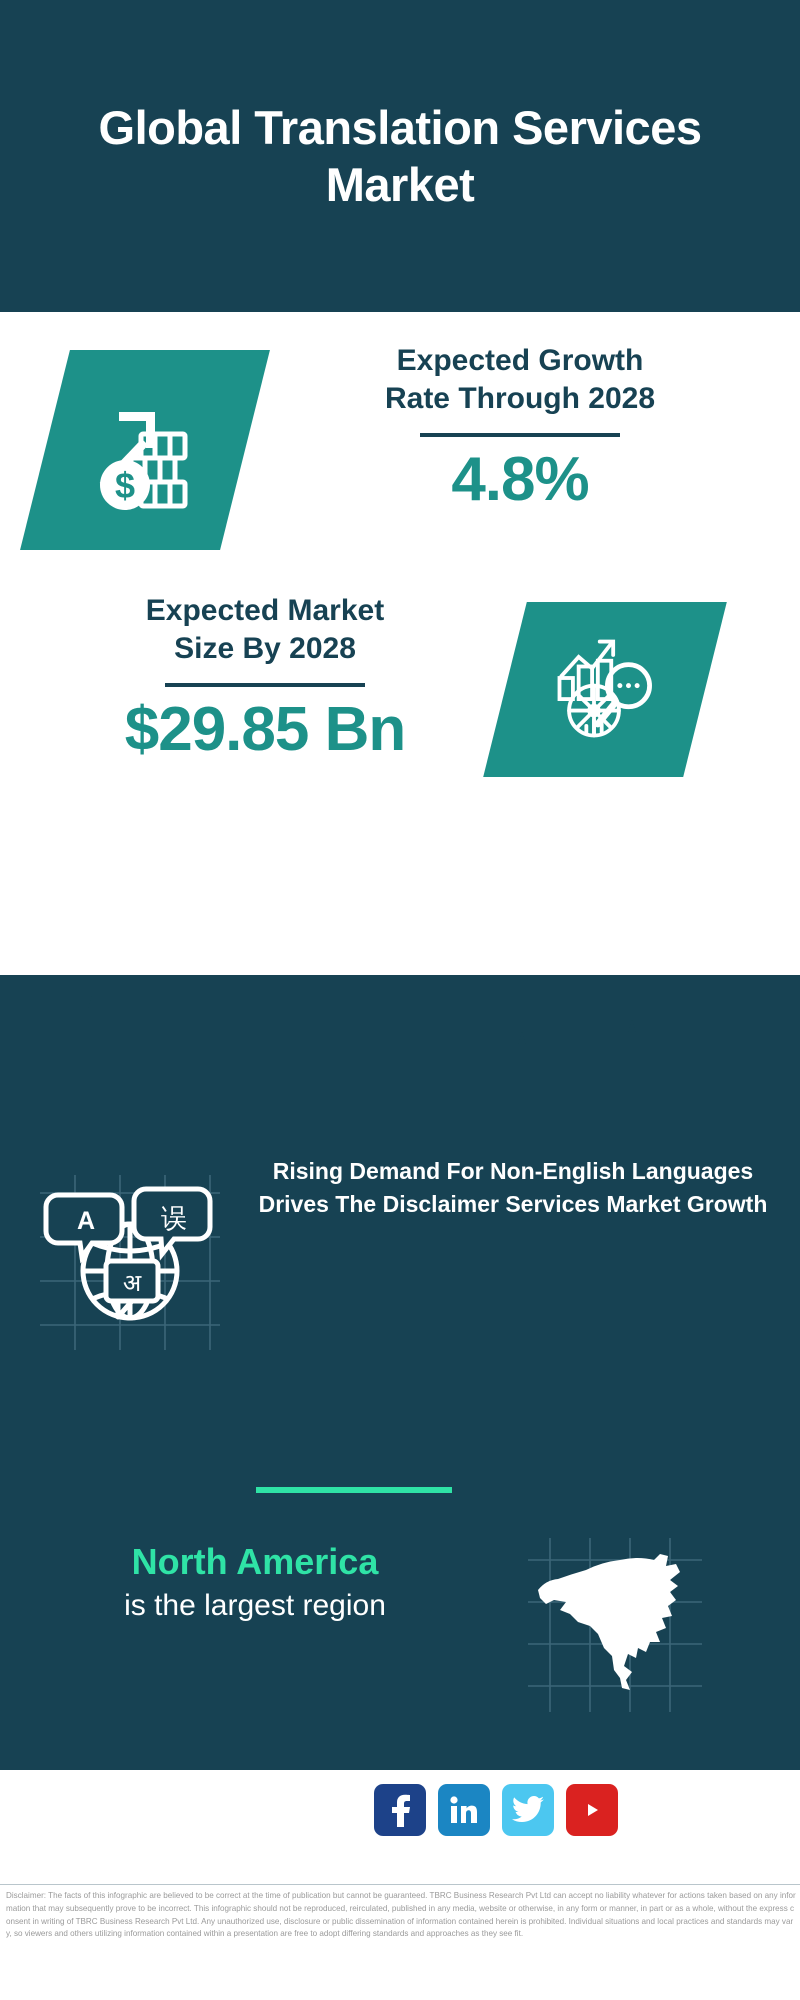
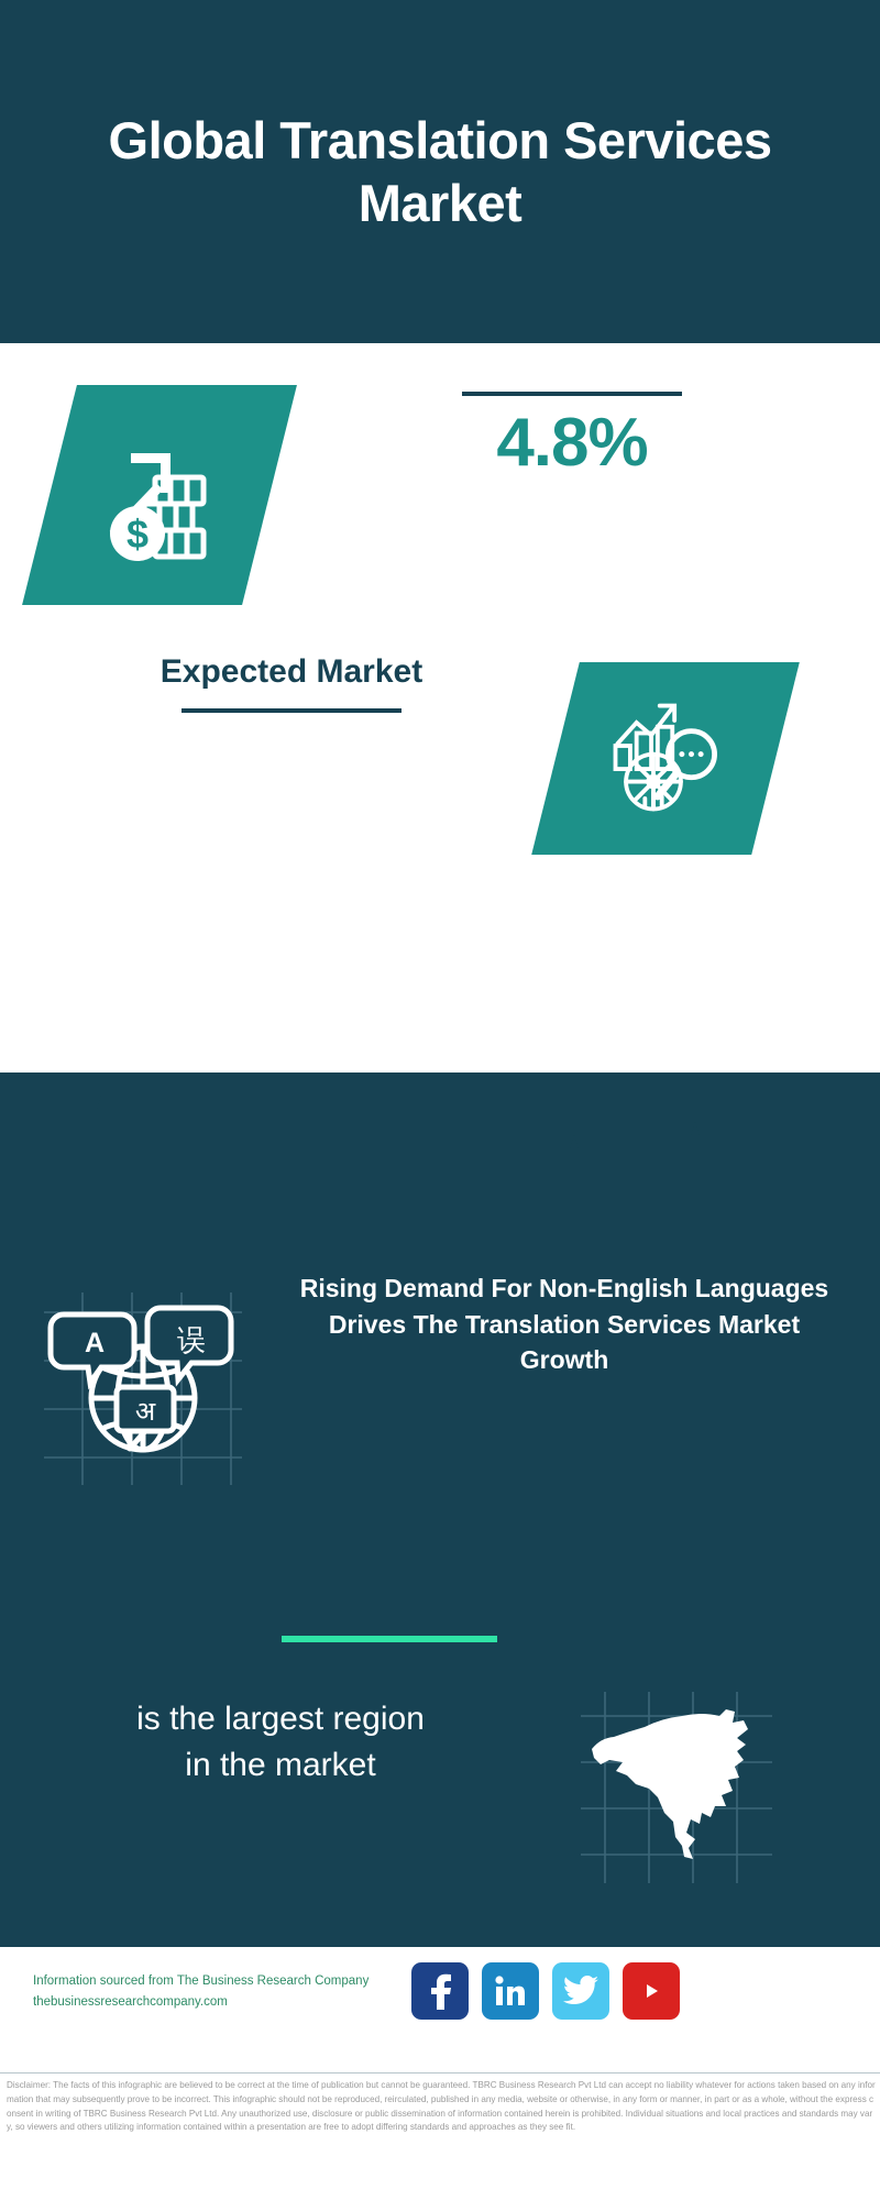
  Global Translation Services Market
- Expected Growth
- Rate Through 2028
  4.8%
  Expected Market
- Size By 2028
- $29.85 Bn
  A
  误
  अ
- Rising Demand For Non-English Languages Drives The Disclaimer Services Market Growth
+ Rising Demand For Non-English Languages Drives The Translation Services Market Growth
- North America
  is the largest region
+ in the market
+ Information sourced from The Business Research Company
+ thebusinessresearchcompany.com
  Disclaimer: The facts of this infographic are believed to be correct at the time of publication but cannot be guaranteed. TBRC Business Research Pvt Ltd can accept no liability whatever for actions taken based on any information that may subsequently prove to be incorrect. This infographic should not be reproduced, reirculated, published in any media, website or otherwise, in any form or manner, in part or as a whole, without the express consent in writing of TBRC Business Research Pvt Ltd. Any unauthorized use, disclosure or public dissemination of information contained herein is prohibited. Individual situations and local practices and standards may vary, so viewers and others utilizing information contained within a presentation are free to adopt differing standards and approaches as they see fit.
